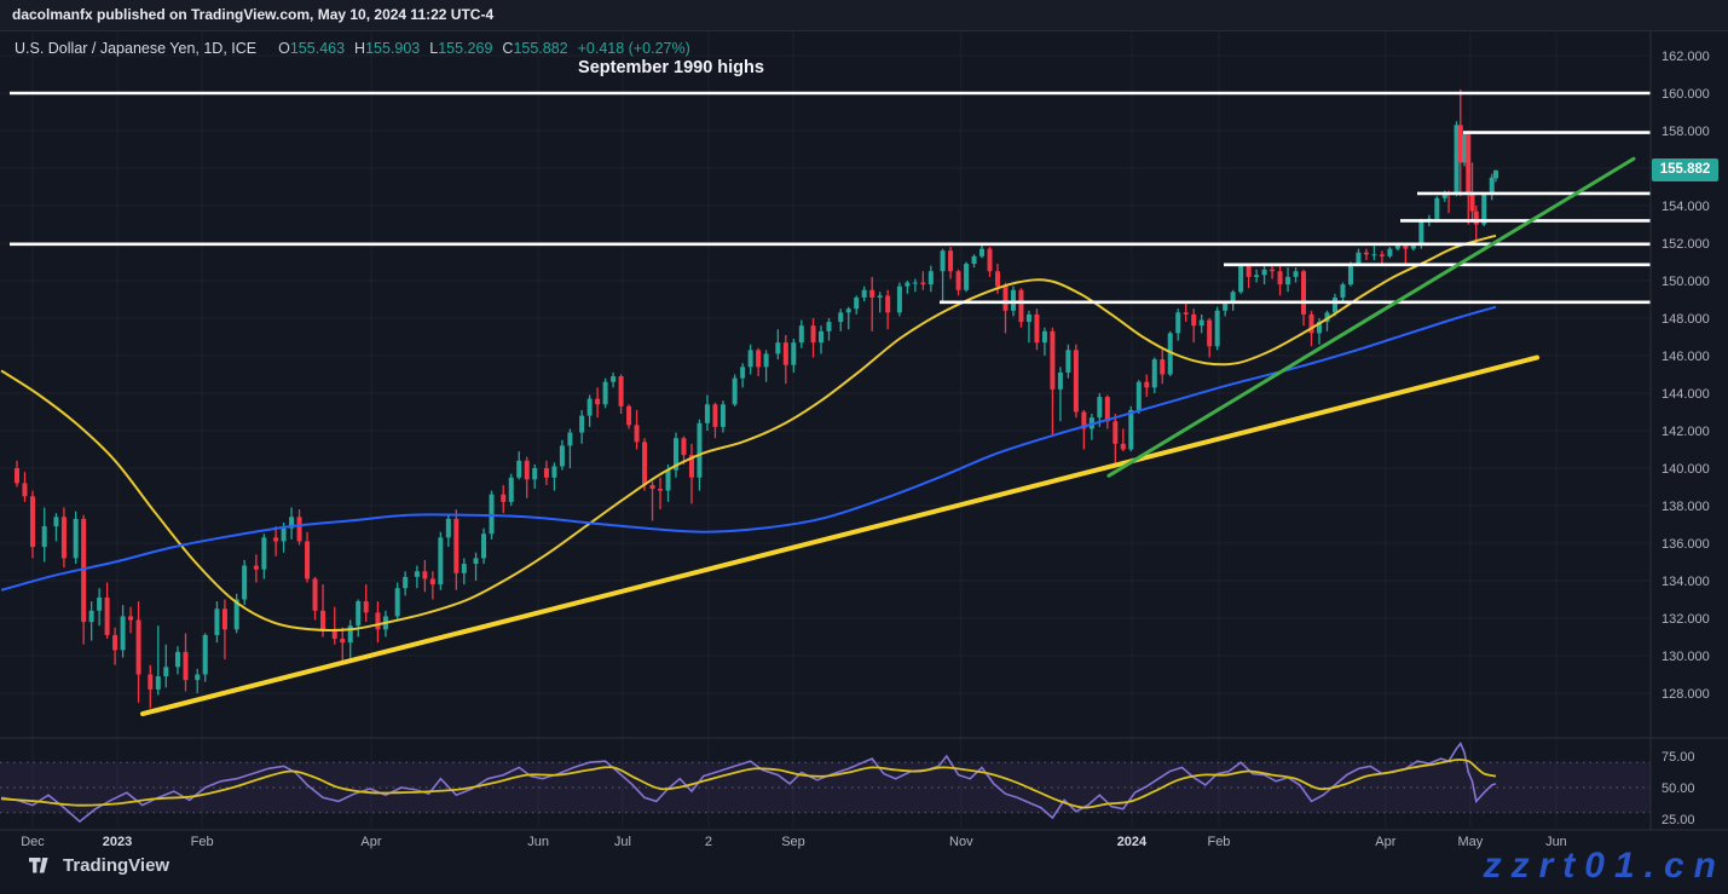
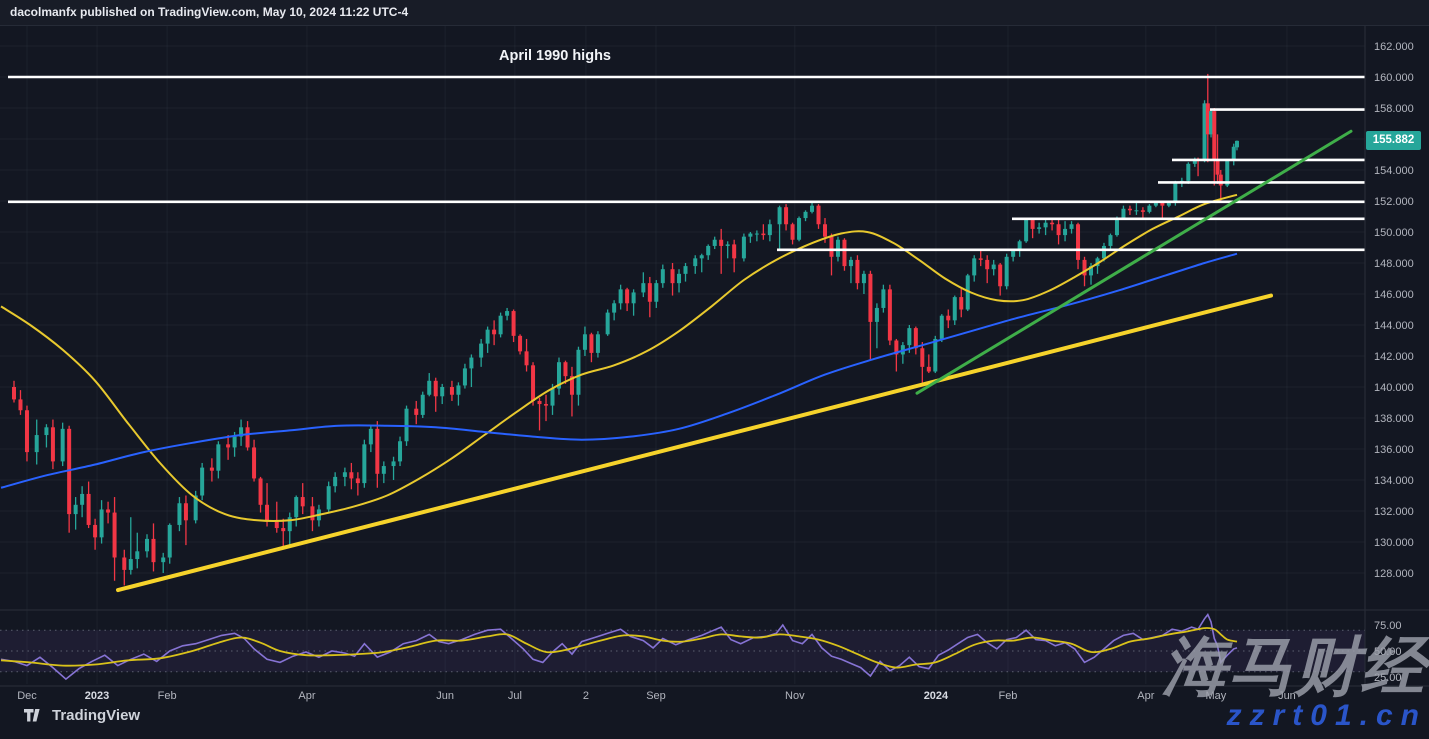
  dacolmanfx published on TradingView.com, May 10, 2024 11:22 UTC-4
  162.000
  160.000
  158.000
  154.000
  152.000
  150.000
  148.000
  146.000
  144.000
  142.000
  140.000
  138.000
  136.000
  134.000
  132.000
  130.000
  128.000
  75.00
  50.00
  25.00
  Dec
  2023
  Feb
  Apr
  Jun
  Jul
  2
  Sep
  Nov
  2024
  Feb
  Apr
  May
  Jun
- U.S. Dollar / Japanese Yen, 1D, ICE O155.463 H155.903 L155.269 C155.882 +0.418 (+0.27%)
- September 1990 highs
+ April 1990 highs
  155.882
+ 海马财经
  zzrt01.cn
  TradingView
